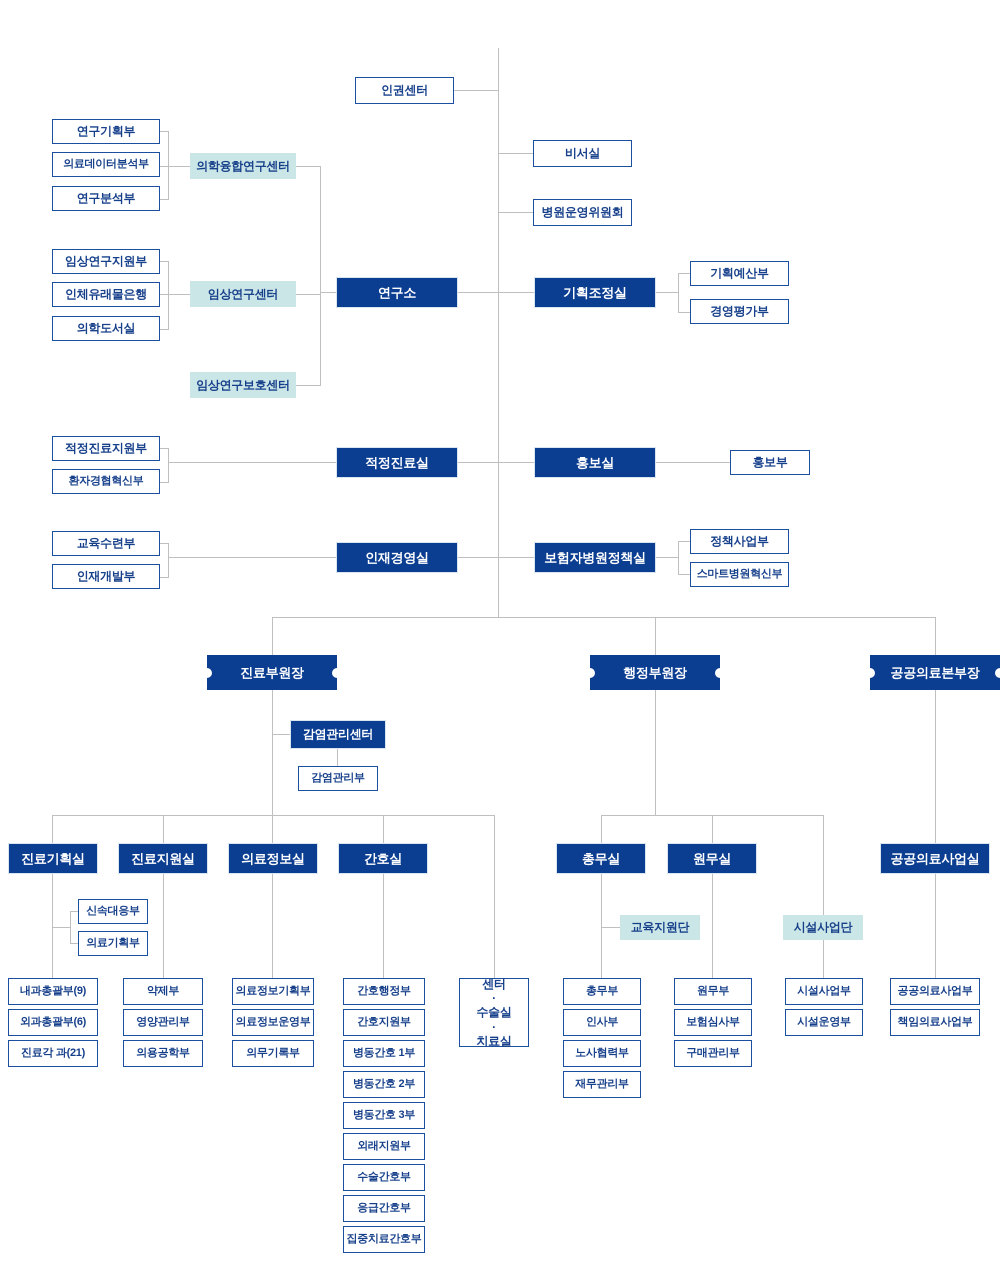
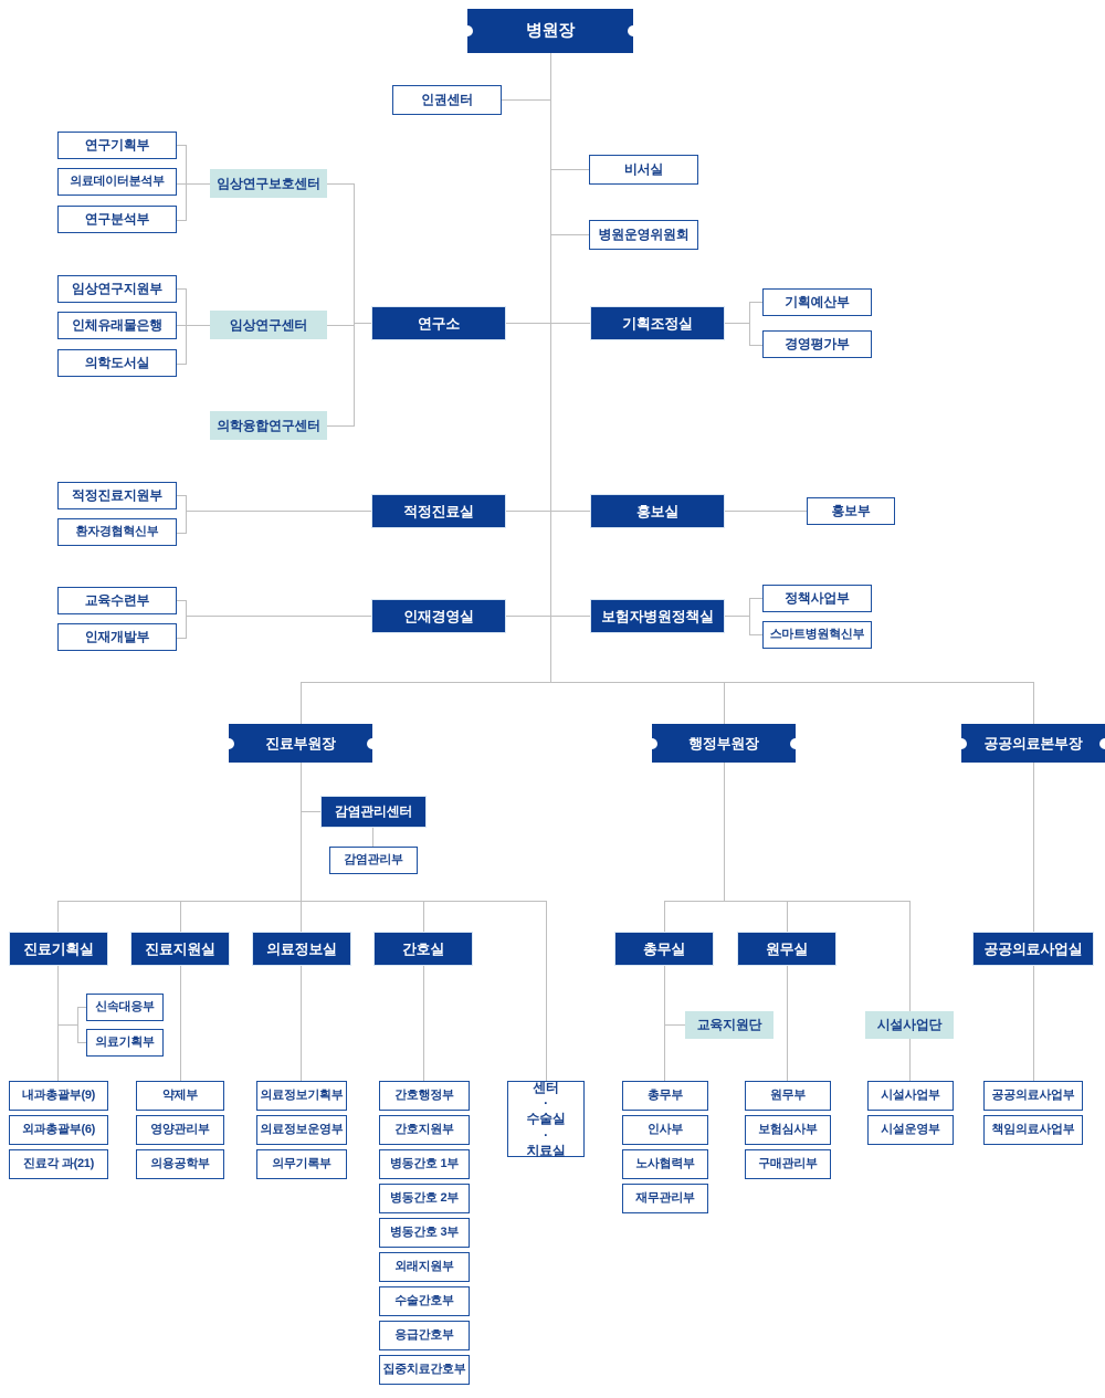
+ 병원장
  인권센터
  비서실
  병원운영위원회
  연구소
- 의학융합연구센터
+ 임상연구보호센터
  임상연구센터
- 임상연구보호센터
+ 의학융합연구센터
  연구기획부
  의료데이터분석부
  연구분석부
  임상연구지원부
  인체유래물은행
  의학도서실
  기획조정실
  기획예산부
  경영평가부
  적정진료실
  적정진료지원부
  환자경협혁신부
  홍보실
  홍보부
  인재경영실
  교육수련부
  인재개발부
  보험자병원정책실
  정책사업부
  스마트병원혁신부
  진료부원장
  행정부원장
  공공의료본부장
  감염관리센터
  감염관리부
  진료기획실
  진료지원실
  의료정보실
  간호실
  신속대응부
  의료기획부
  내과총괄부(9)
  외과총괄부(6)
  진료각 과(21)
  약제부
  영양관리부
  의용공학부
  의료정보기획부
  의료정보운영부
  의무기록부
  간호행정부
  간호지원부
  병동간호 1부
  병동간호 2부
  병동간호 3부
  외래지원부
  수술간호부
  응급간호부
  집중치료간호부
  센터
  ·
  수술실
  ·
  치료실
  총무실
  원무실
  교육지원단
  시설사업단
  총무부
  인사부
  노사협력부
  재무관리부
  원무부
  보험심사부
  구매관리부
  시설사업부
  시설운영부
  공공의료사업실
  공공의료사업부
  책임의료사업부
